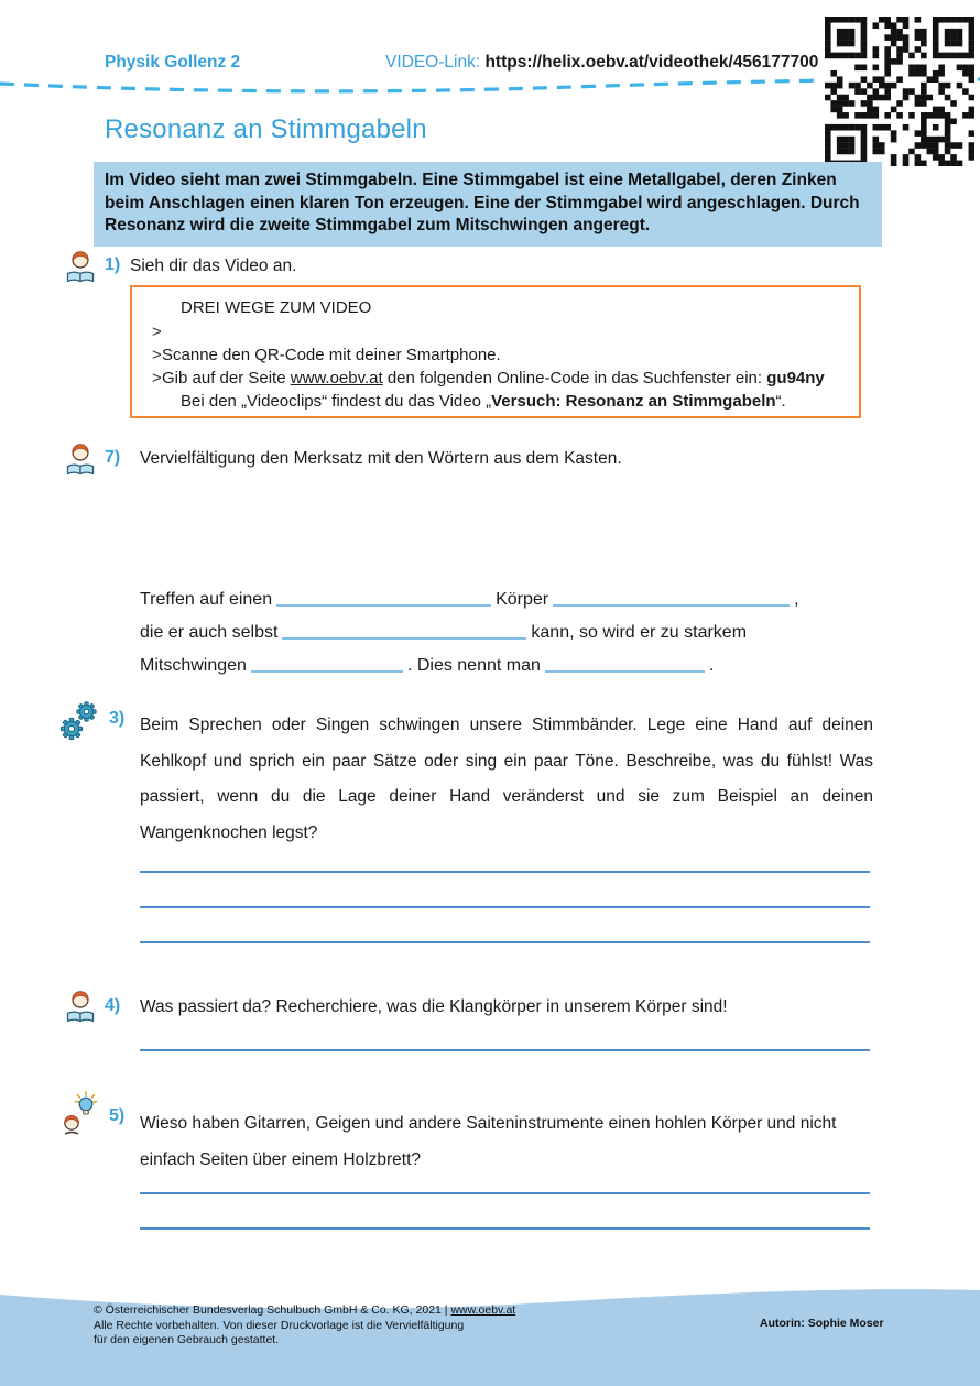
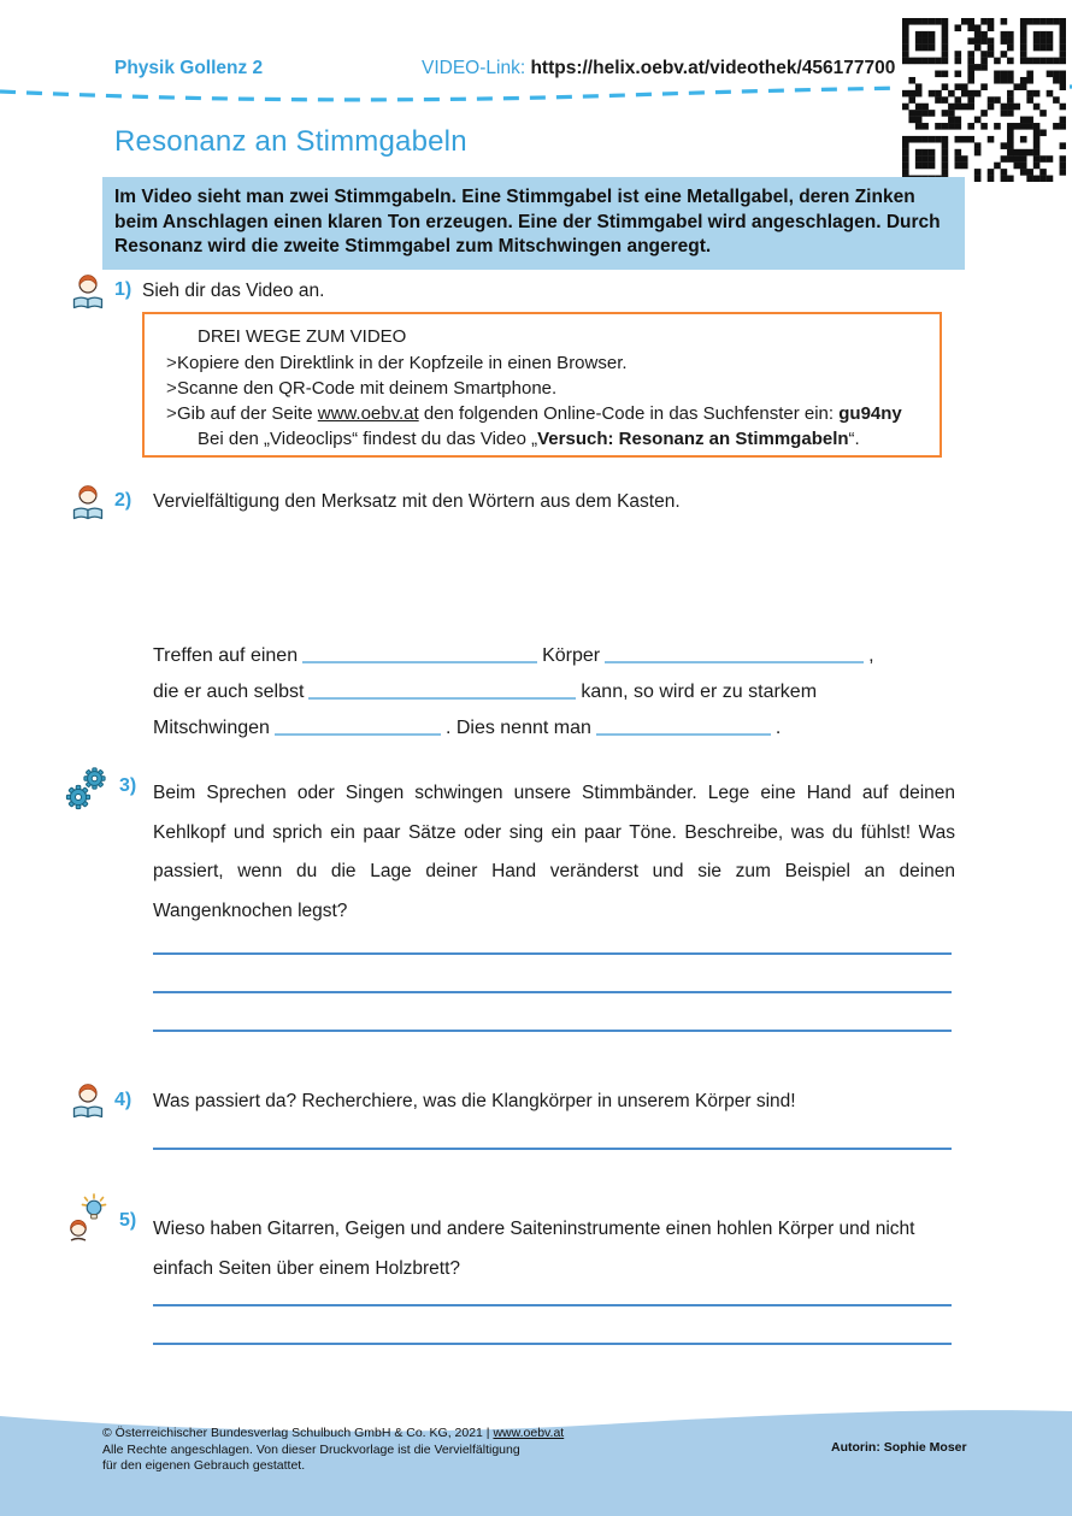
  Physik Gollenz 2
  VIDEO-Link: https://helix.oebv.at/videothek/456177700
  Resonanz an Stimmgabeln
  Im Video sieht man zwei Stimmgabeln. Eine Stimmgabel ist eine Metallgabel, deren Zinken beim Anschlagen einen klaren Ton erzeugen. Eine der Stimmgabel wird angeschlagen. Durch Resonanz wird die zweite Stimmgabel zum Mitschwingen angeregt.
  1)
  Sieh dir das Video an.
  DREI WEGE ZUM VIDEO
  >
+ Kopiere den Direktlink in der Kopfzeile in einen Browser.
  >
- Scanne den QR-Code mit deiner Smartphone.
+ Scanne den QR-Code mit deinem Smartphone.
  >
  Gib auf der Seite www.oebv.at den folgenden Online-Code in das Suchfenster ein: gu94ny
  Bei den „Videoclips“ findest du das Video „Versuch: Resonanz an Stimmgabeln“.
- 7)
+ 2)
  Vervielfältigung den Merksatz mit den Wörtern aus dem Kasten.
  Treffen auf einen Körper ,
  die er auch selbst kann, so wird er zu starkem
  Mitschwingen . Dies nennt man .
  3)
  Beim Sprechen oder Singen schwingen unsere Stimmbänder. Lege eine Hand auf deinen
  Kehlkopf und sprich ein paar Sätze oder sing ein paar Töne. Beschreibe, was du fühlst! Was
  passiert, wenn du die Lage deiner Hand veränderst und sie zum Beispiel an deinen
  Wangenknochen legst?
  4)
  Was passiert da? Recherchiere, was die Klangkörper in unserem Körper sind!
  5)
  Wieso haben Gitarren, Geigen und andere Saiteninstrumente einen hohlen Körper und nicht
  einfach Seiten über einem Holzbrett?
  © Österreichischer Bundesverlag Schulbuch GmbH & Co. KG, 2021 | www.oebv.at
- Alle Rechte vorbehalten. Von dieser Druckvorlage ist die Vervielfältigung
+ Alle Rechte angeschlagen. Von dieser Druckvorlage ist die Vervielfältigung
  für den eigenen Gebrauch gestattet.
  Autorin: Sophie Moser
